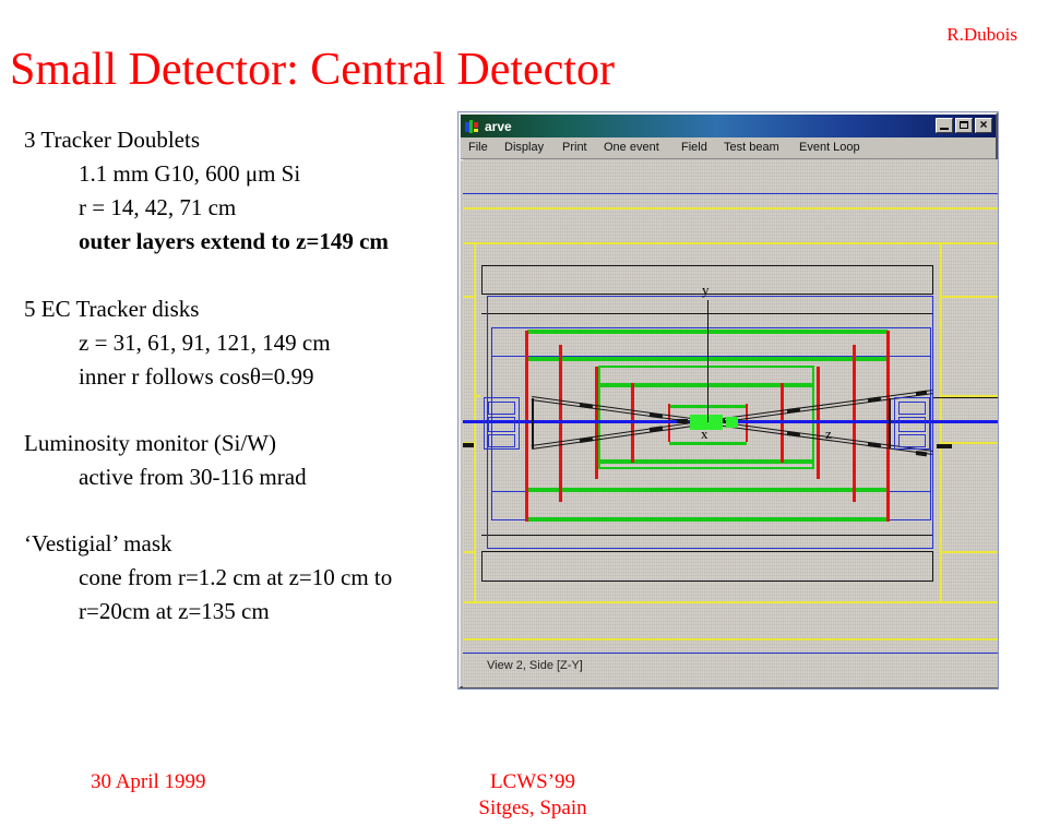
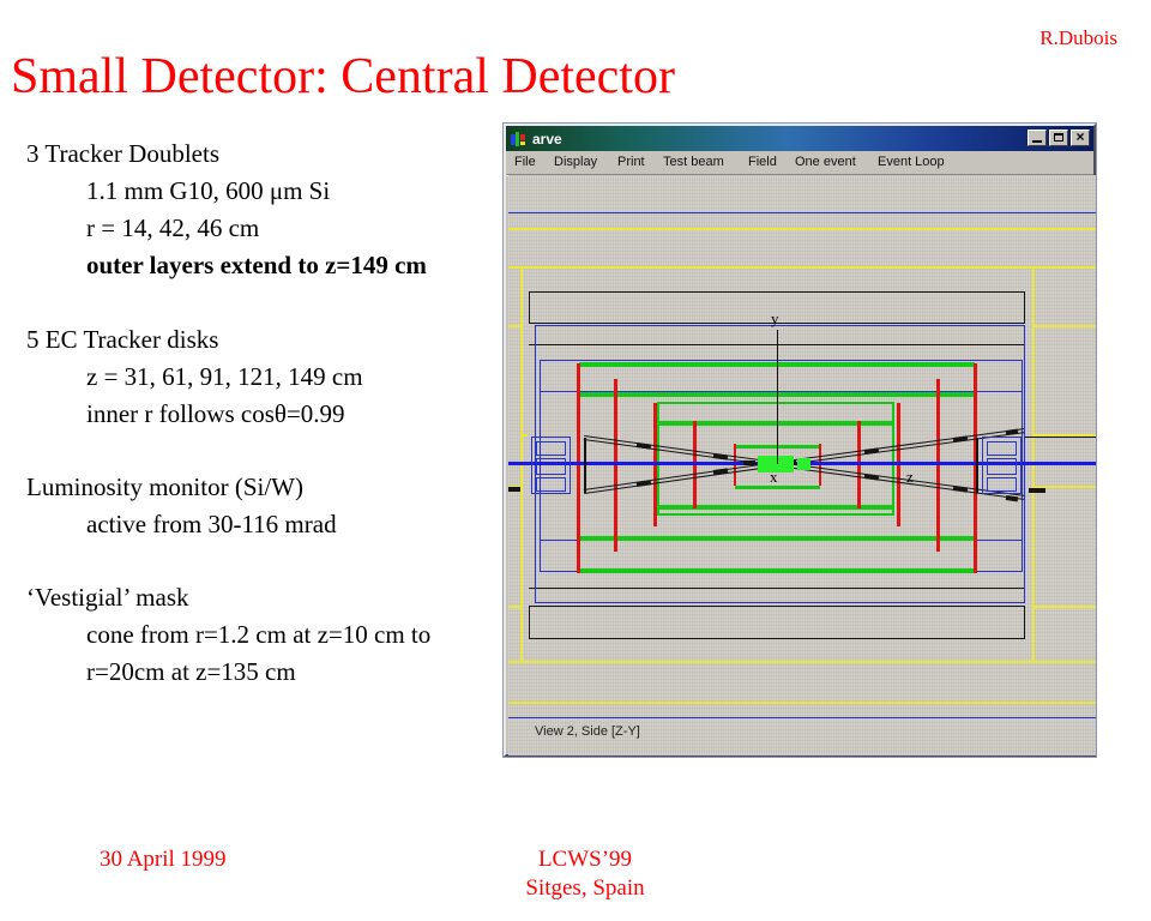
  R.Dubois
  Small Detector: Central Detector
  3 Tracker Doublets
  1.1 mm G10, 600 μm Si
- r = 14, 42, 71 cm
+ r = 14, 42, 46 cm
  outer layers extend to z=149 cm
  5 EC Tracker disks
  z = 31, 61, 91, 121, 149 cm
  inner r follows cosθ=0.99
  Luminosity monitor (Si/W)
  active from 30-116 mrad
  ‘Vestigial’ mask
  cone from r=1.2 cm at z=10 cm to
  r=20cm at z=135 cm
  30 April 1999
  LCWS’99
  Sitges, Spain
  arve
  File
  Display
  Print
- One event
+ Test beam
  Field
- Test beam
+ One event
  Event Loop
  y
  x
  z
  View 2, Side [Z-Y]
